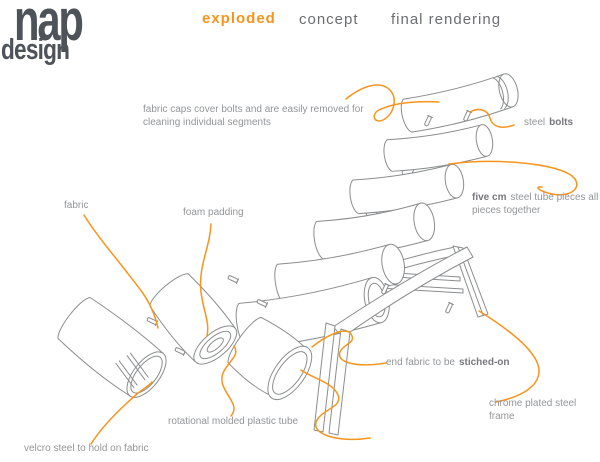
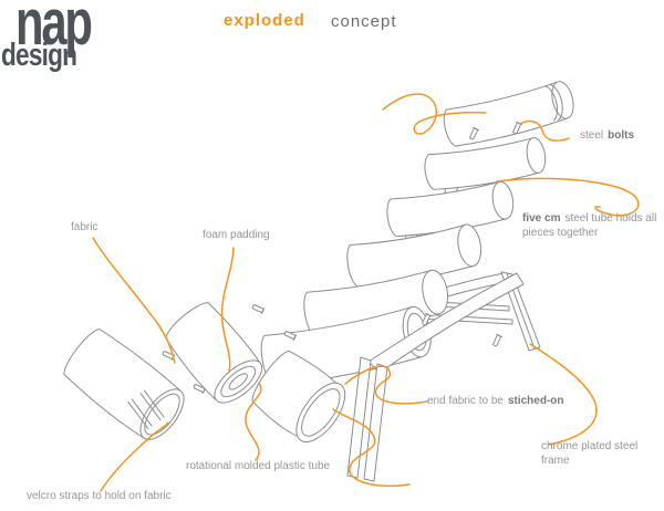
  nap
  design
  exploded
  concept
- final rendering
- fabric caps cover bolts and are easily removed for cleaning individual segments
  steel bolts
- five cm steel tube pieces all pieces together
+ five cm steel tube holds all pieces together
  fabric
  foam padding
  end fabric to be stiched-on
  chrome plated steel frame
  rotational molded plastic tube
- velcro steel to hold on fabric
+ velcro straps to hold on fabric
